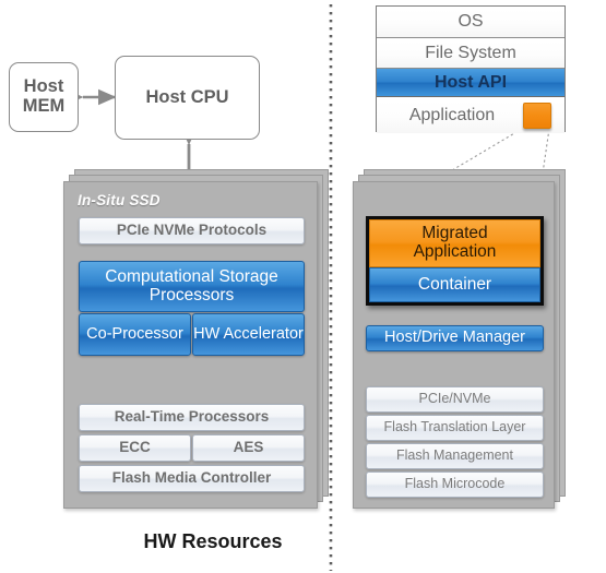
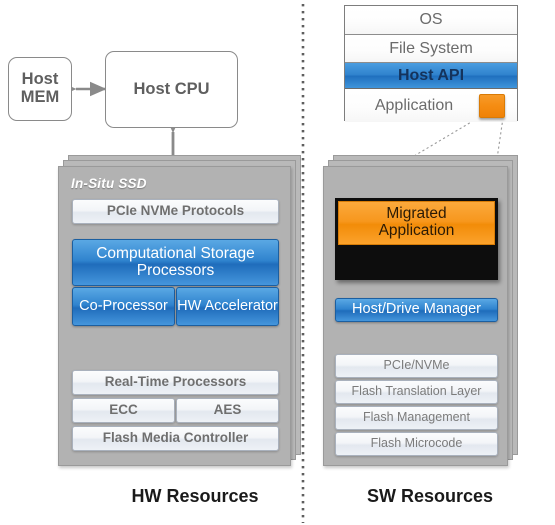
  Host
  MEM
  Host CPU
  OS
  File System
  Host API
  Application
  In-Situ SSD
  PCIe NVMe Protocols
  Computational Storage
  Processors
  Co-Processor
  HW Accelerator
  Real-Time Processors
  ECC
  AES
  Flash Media Controller
  Migrated
  Application
- Container
  Host/Drive Manager
  PCIe/NVMe
  Flash Translation Layer
  Flash Management
  Flash Microcode
  HW Resources
+ SW Resources
